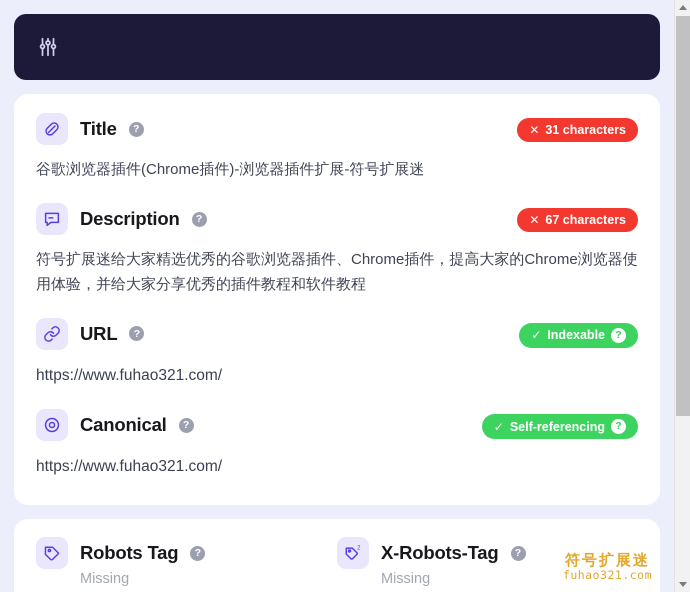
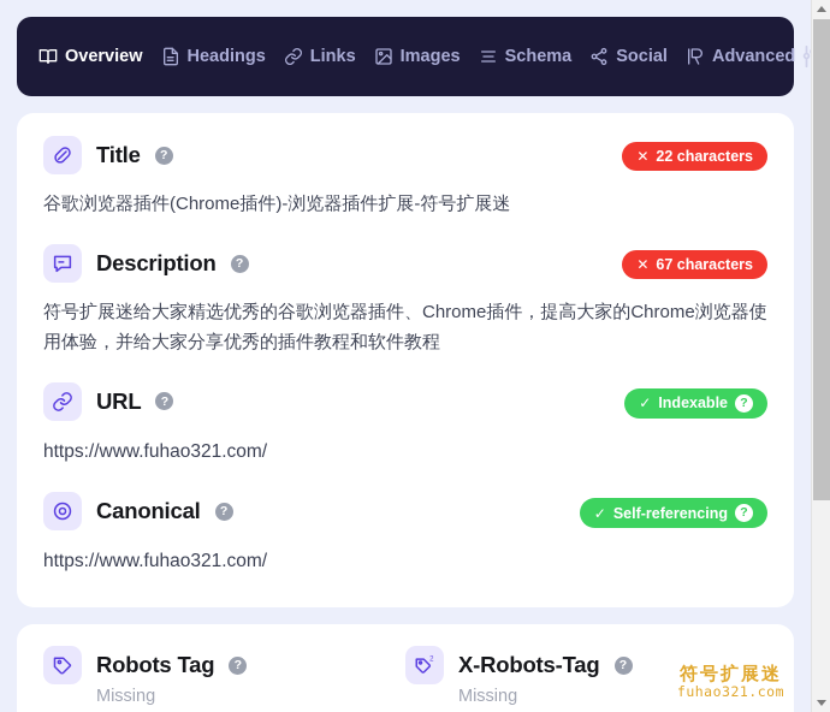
+ Overview
+ Headings
+ Links
+ Images
+ Schema
+ Social
+ Advanced
  Title
  ?
  ✕
- 31 characters
+ 22 characters
  谷歌浏览器插件(Chrome插件)-浏览器插件扩展-符号扩展迷
  Description
  ?
  ✕
  67 characters
  符号扩展迷给大家精选优秀的谷歌浏览器插件、Chrome插件，提高大家的Chrome浏览器使用体验，并给大家分享优秀的插件教程和软件教程
  URL
  ?
  ✓
  Indexable
  ?
  https://www.fuhao321.com/
  Canonical
  ?
  ✓
  Self-referencing
  ?
  https://www.fuhao321.com/
  Robots Tag
  ?
  Missing
  X-Robots-Tag
  ?
  Missing
  符号扩展迷
  fuhao321.com
